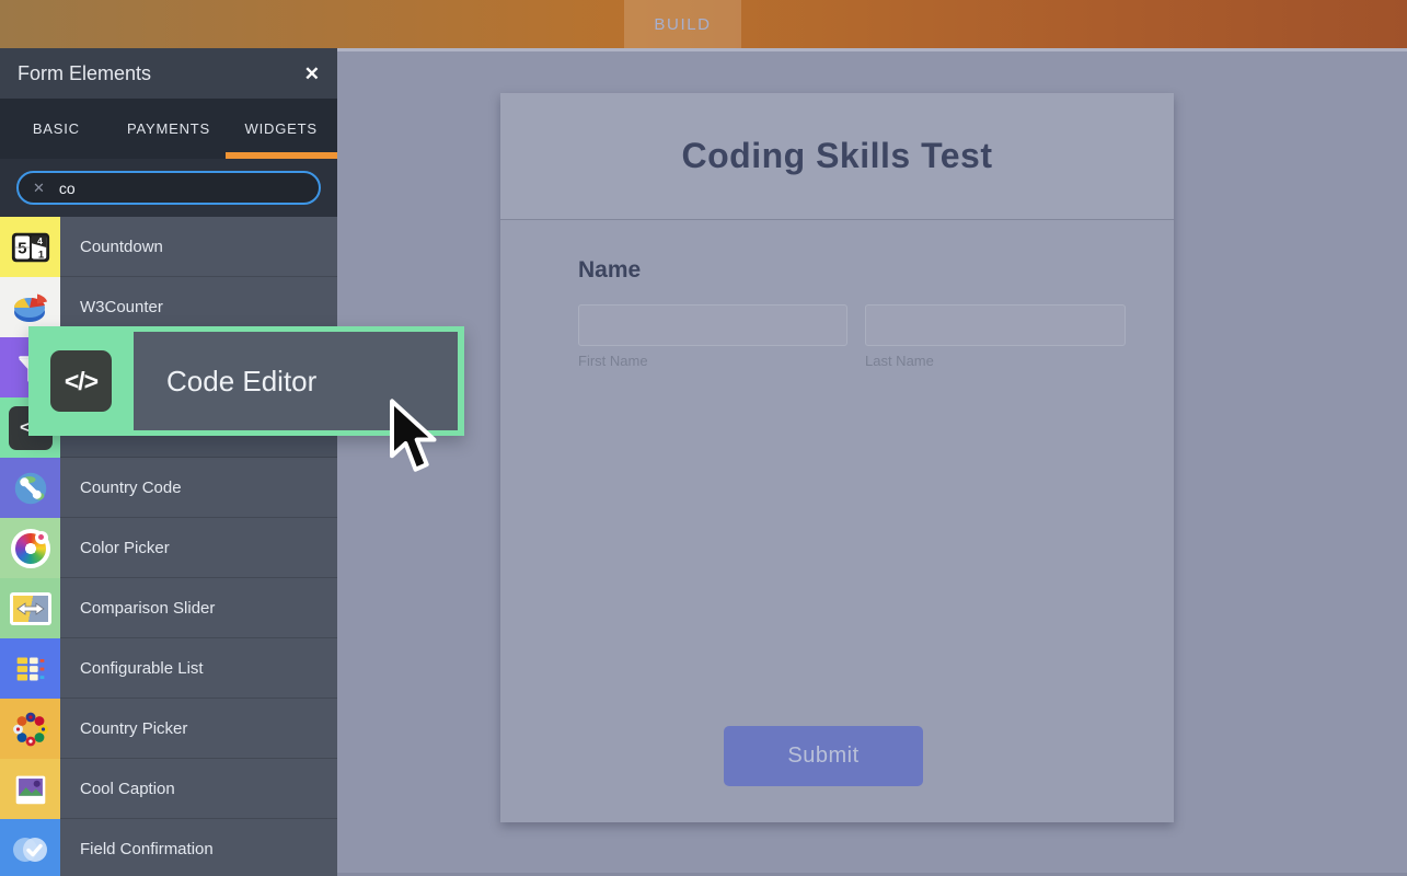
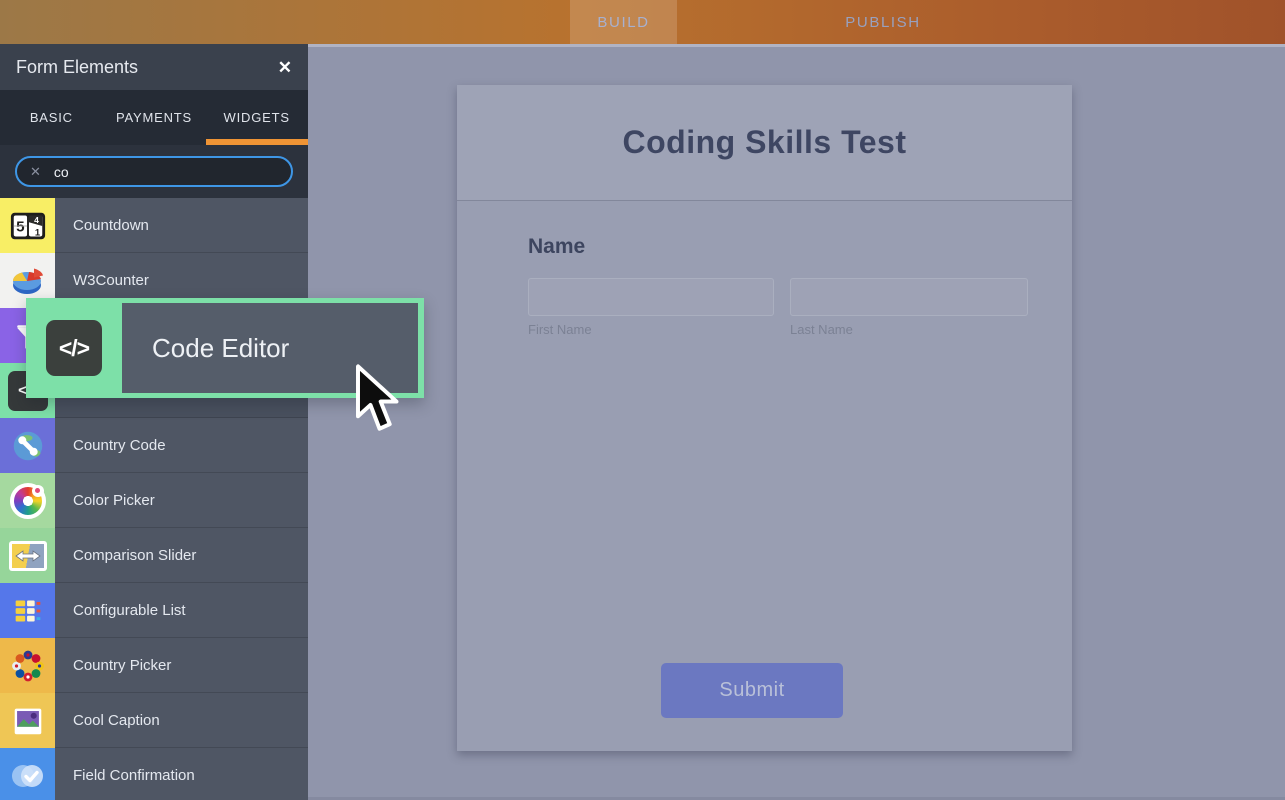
  BUILD
+ PUBLISH
  Coding Skills Test
  Name
  First Name
  Last Name
  Submit
  Form Elements
  ✕
  BASIC
  PAYMENTS
  WIDGETS
  ✕
  co
  5
  4
  1
  Countdown
  W3Counter
  Country Code
  Color Picker
  Comparison Slider
  Configurable List
  Country Picker
  Cool Caption
  Field Confirmation
  </>
  Code Editor
